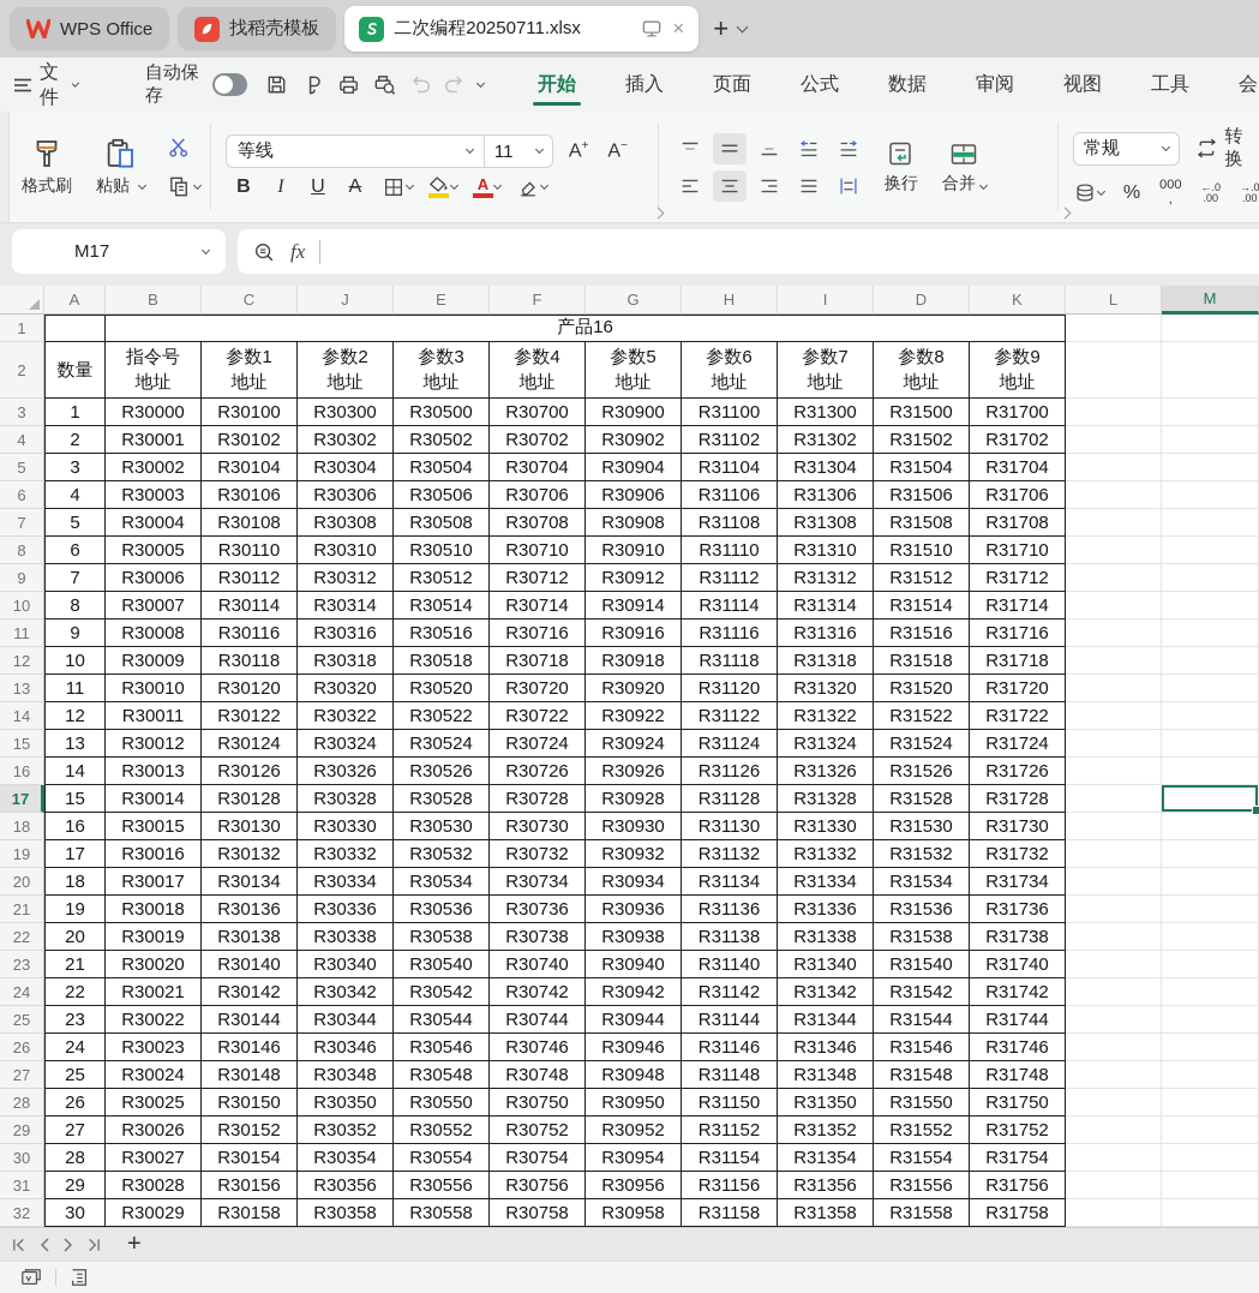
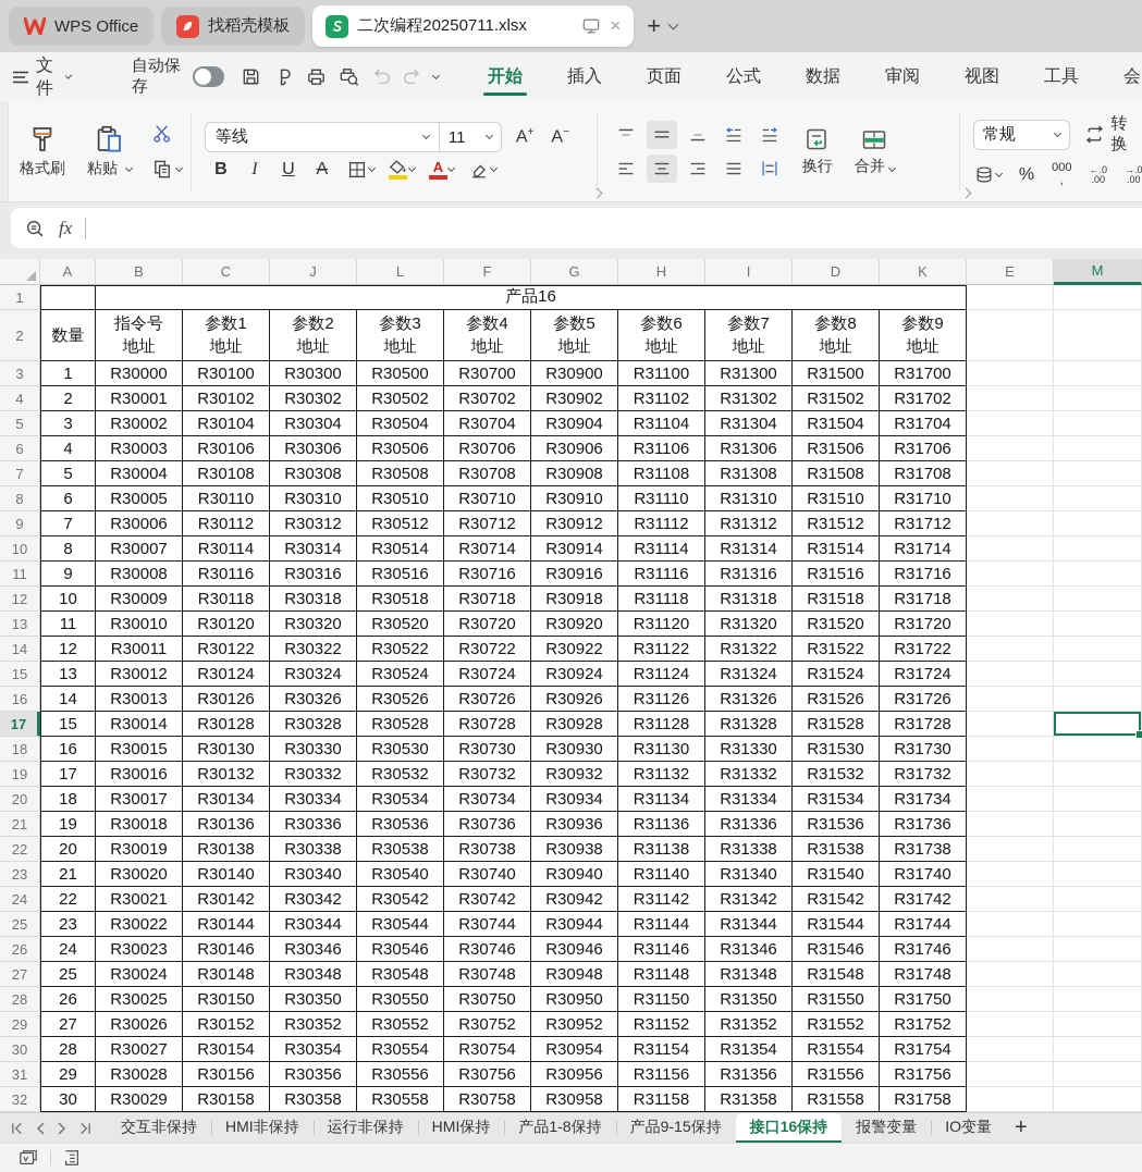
  WPS Office
  找稻壳模板
  二次编程20250711.xlsx
  ×
  +
  文件
  自动保存
  开始
  插入
  页面
  公式
  数据
  审阅
  视图
  工具
  会
  格式刷
  粘贴
  等线
  11
  A+
  A−
  B
  I
  U
  A
  A
  换行
  合并
  常规
  转换
  %
  000
  ,
  ←.0
  .00
  →.0
  .00
- M17
  fx
  A
  B
  C
  J
- E
+ L
  F
  G
  H
  I
  D
  K
- L
+ E
  M
  1
  产品16
  2
  数量
  指令号
  地址
  参数1
  地址
  参数2
  地址
  参数3
  地址
  参数4
  地址
  参数5
  地址
  参数6
  地址
  参数7
  地址
  参数8
  地址
  参数9
  地址
  3
  1
  R30000
  R30100
  R30300
  R30500
  R30700
  R30900
  R31100
  R31300
  R31500
  R31700
  4
  2
  R30001
  R30102
  R30302
  R30502
  R30702
  R30902
  R31102
  R31302
  R31502
  R31702
  5
  3
  R30002
  R30104
  R30304
  R30504
  R30704
  R30904
  R31104
  R31304
  R31504
  R31704
  6
  4
  R30003
  R30106
  R30306
  R30506
  R30706
  R30906
  R31106
  R31306
  R31506
  R31706
  7
  5
  R30004
  R30108
  R30308
  R30508
  R30708
  R30908
  R31108
  R31308
  R31508
  R31708
  8
  6
  R30005
  R30110
  R30310
  R30510
  R30710
  R30910
  R31110
  R31310
  R31510
  R31710
  9
  7
  R30006
  R30112
  R30312
  R30512
  R30712
  R30912
  R31112
  R31312
  R31512
  R31712
  10
  8
  R30007
  R30114
  R30314
  R30514
  R30714
  R30914
  R31114
  R31314
  R31514
  R31714
  11
  9
  R30008
  R30116
  R30316
  R30516
  R30716
  R30916
  R31116
  R31316
  R31516
  R31716
  12
  10
  R30009
  R30118
  R30318
  R30518
  R30718
  R30918
  R31118
  R31318
  R31518
  R31718
  13
  11
  R30010
  R30120
  R30320
  R30520
  R30720
  R30920
  R31120
  R31320
  R31520
  R31720
  14
  12
  R30011
  R30122
  R30322
  R30522
  R30722
  R30922
  R31122
  R31322
  R31522
  R31722
  15
  13
  R30012
  R30124
  R30324
  R30524
  R30724
  R30924
  R31124
  R31324
  R31524
  R31724
  16
  14
  R30013
  R30126
  R30326
  R30526
  R30726
  R30926
  R31126
  R31326
  R31526
  R31726
  17
  15
  R30014
  R30128
  R30328
  R30528
  R30728
  R30928
  R31128
  R31328
  R31528
  R31728
  18
  16
  R30015
  R30130
  R30330
  R30530
  R30730
  R30930
  R31130
  R31330
  R31530
  R31730
  19
  17
  R30016
  R30132
  R30332
  R30532
  R30732
  R30932
  R31132
  R31332
  R31532
  R31732
  20
  18
  R30017
  R30134
  R30334
  R30534
  R30734
  R30934
  R31134
  R31334
  R31534
  R31734
  21
  19
  R30018
  R30136
  R30336
  R30536
  R30736
  R30936
  R31136
  R31336
  R31536
  R31736
  22
  20
  R30019
  R30138
  R30338
  R30538
  R30738
  R30938
  R31138
  R31338
  R31538
  R31738
  23
  21
  R30020
  R30140
  R30340
  R30540
  R30740
  R30940
  R31140
  R31340
  R31540
  R31740
  24
  22
  R30021
  R30142
  R30342
  R30542
  R30742
  R30942
  R31142
  R31342
  R31542
  R31742
  25
  23
  R30022
  R30144
  R30344
  R30544
  R30744
  R30944
  R31144
  R31344
  R31544
  R31744
  26
  24
  R30023
  R30146
  R30346
  R30546
  R30746
  R30946
  R31146
  R31346
  R31546
  R31746
  27
  25
  R30024
  R30148
  R30348
  R30548
  R30748
  R30948
  R31148
  R31348
  R31548
  R31748
  28
  26
  R30025
  R30150
  R30350
  R30550
  R30750
  R30950
  R31150
  R31350
  R31550
  R31750
  29
  27
  R30026
  R30152
  R30352
  R30552
  R30752
  R30952
  R31152
  R31352
  R31552
  R31752
  30
  28
  R30027
  R30154
  R30354
  R30554
  R30754
  R30954
  R31154
  R31354
  R31554
  R31754
  31
  29
  R30028
  R30156
  R30356
  R30556
  R30756
  R30956
  R31156
  R31356
  R31556
  R31756
  32
  30
  R30029
  R30158
  R30358
  R30558
  R30758
  R30958
  R31158
  R31358
  R31558
  R31758
+ 交互非保持
+ HMI非保持
+ 运行非保持
+ HMI保持
+ 产品1-8保持
+ 产品9-15保持
+ 接口16保持
+ 报警变量
+ IO变量
  +
